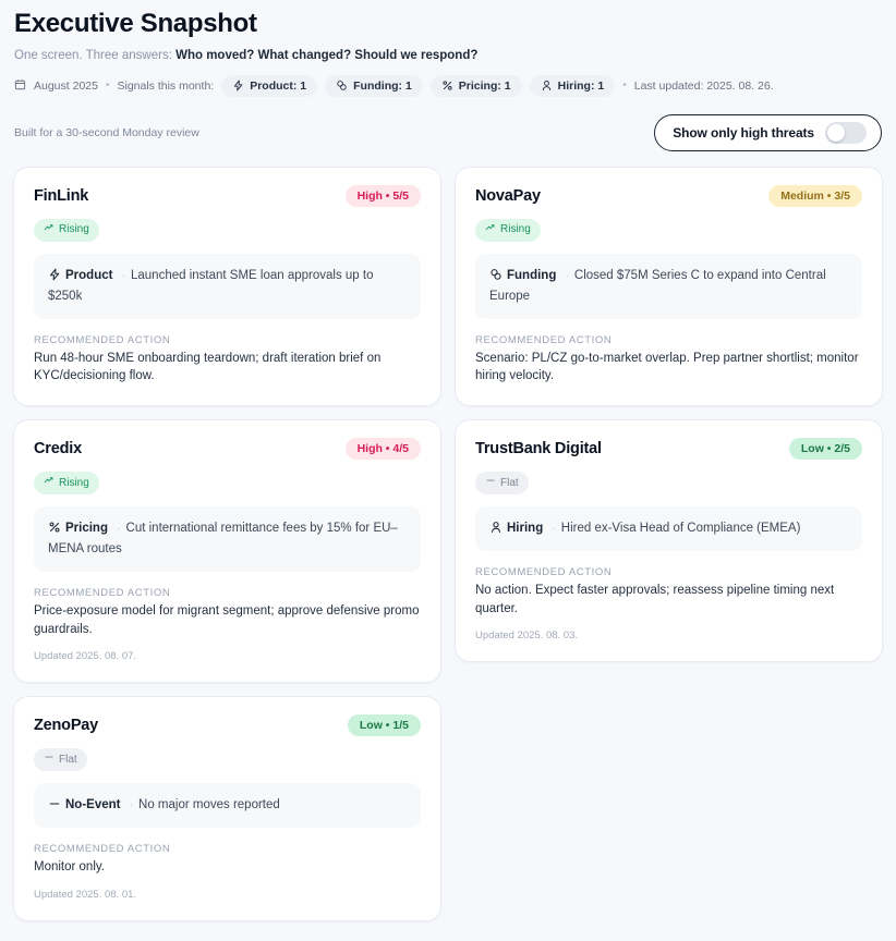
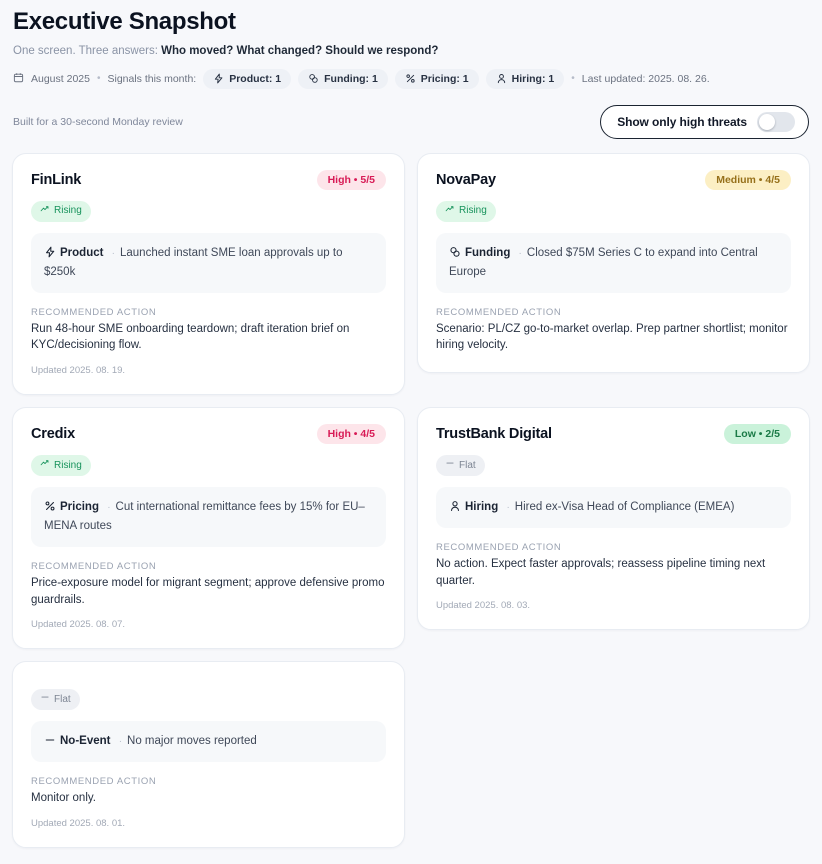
  Executive Snapshot
  One screen. Three answers: Who moved? What changed? Should we respond?
  August 2025
  •
  Signals this month:
  Product: 1
  Funding: 1
  Pricing: 1
  Hiring: 1
  •
  Last updated: 2025. 08. 26.
  Built for a 30-second Monday review
  Show only high threats
  FinLink
  High • 5/5
  Rising
  Product · Launched instant SME loan approvals up to $250k
  RECOMMENDED ACTION
  Run 48-hour SME onboarding teardown; draft iteration brief on KYC/decisioning flow.
+ Updated 2025. 08. 19.
  NovaPay
- Medium • 3/5
+ Medium • 4/5
  Rising
  Funding · Closed $75M Series C to expand into Central Europe
  RECOMMENDED ACTION
  Scenario: PL/CZ go-to-market overlap. Prep partner shortlist; monitor hiring velocity.
  Credix
  High • 4/5
  Rising
  Pricing · Cut international remittance fees by 15% for EU–MENA routes
  RECOMMENDED ACTION
  Price-exposure model for migrant segment; approve defensive promo guardrails.
  Updated 2025. 08. 07.
  TrustBank Digital
  Low • 2/5
  Flat
  Hiring · Hired ex-Visa Head of Compliance (EMEA)
  RECOMMENDED ACTION
  No action. Expect faster approvals; reassess pipeline timing next quarter.
  Updated 2025. 08. 03.
- ZenoPay
- Low • 1/5
  Flat
  No-Event · No major moves reported
  RECOMMENDED ACTION
  Monitor only.
  Updated 2025. 08. 01.
